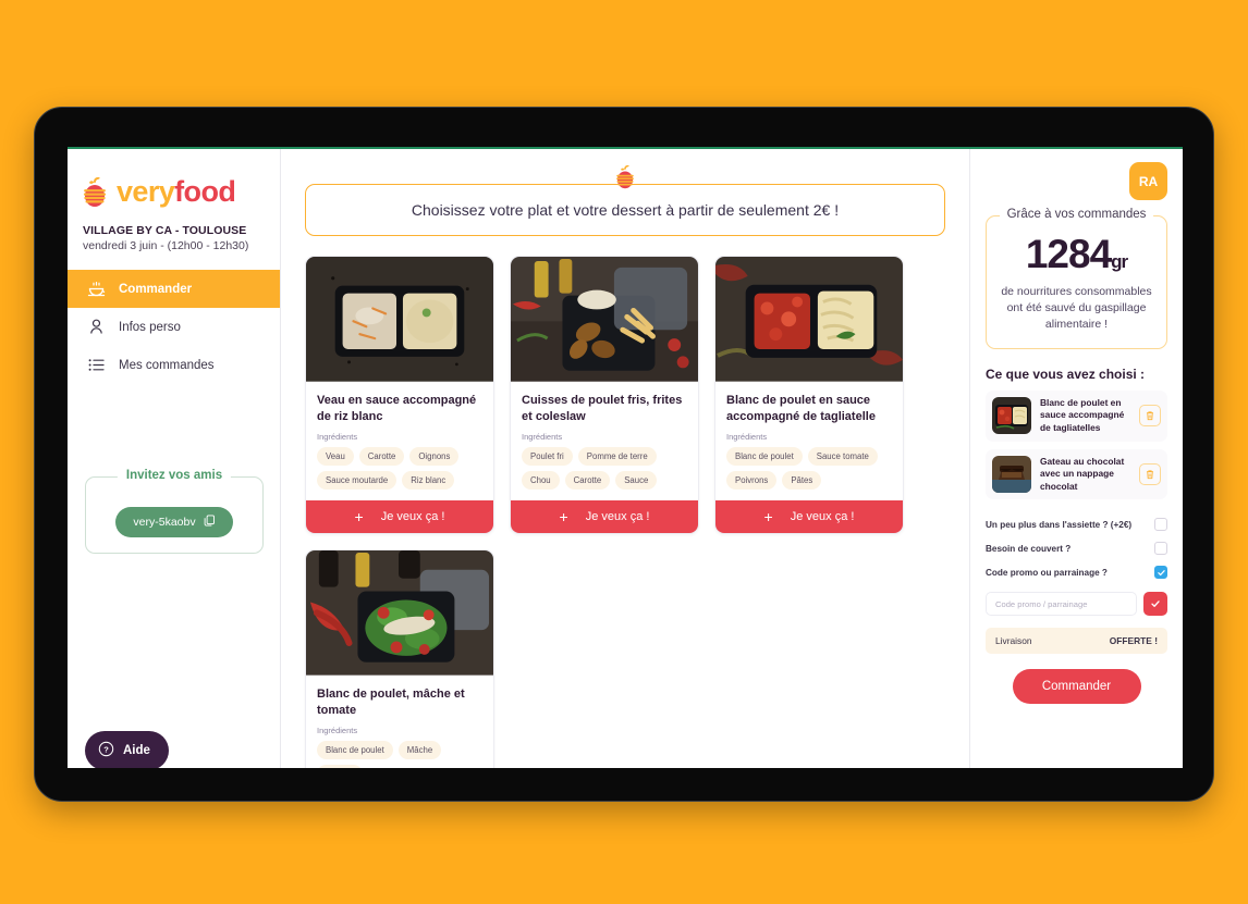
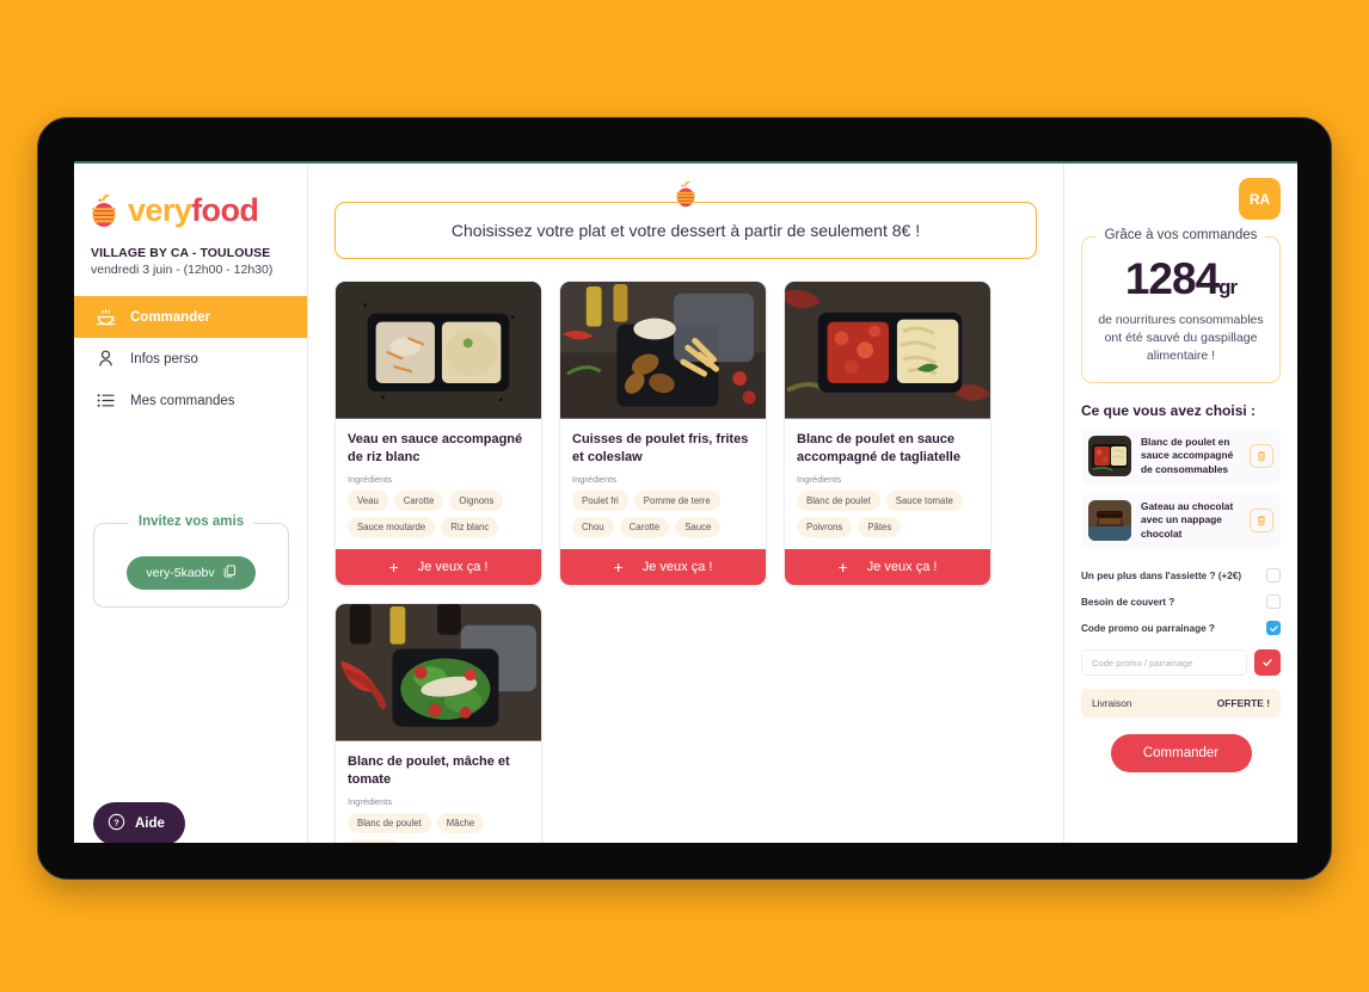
  veryfood
  VILLAGE BY CA - TOULOUSE
  vendredi 3 juin - (12h00 - 12h30)
  Commander
  Infos perso
  Mes commandes
  Invitez vos amis
  very-5kaobv
  ?
  Aide
- Choisissez votre plat et votre dessert à partir de seulement 2€ !
+ Choisissez votre plat et votre dessert à partir de seulement 8€ !
  Veau en sauce accompagné de riz blanc
  Ingrédients
  Veau
  Carotte
  Oignons
  Sauce moutarde
  Riz blanc
  +
  Je veux ça !
  Cuisses de poulet fris, frites et coleslaw
  Ingrédients
  Poulet fri
  Pomme de terre
  Chou
  Carotte
  Sauce
  +
  Je veux ça !
  Blanc de poulet en sauce accompagné de tagliatelle
  Ingrédients
  Blanc de poulet
  Sauce tomate
  Poivrons
  Pâtes
  +
  Je veux ça !
  Blanc de poulet, mâche et tomate
  Ingrédients
  Blanc de poulet
  Mâche
  RA
  Grâce à vos commandes
  1284gr
  de nourritures consommables ont été sauvé du gaspillage alimentaire !
  Ce que vous avez choisi :
- Blanc de poulet en sauce accompagné de tagliatelles
+ Blanc de poulet en sauce accompagné de consommables
  Gateau au chocolat avec un nappage chocolat
  Un peu plus dans l'assiette ? (+2€)
  Besoin de couvert ?
  Code promo ou parrainage ?
  Code promo / parrainage
  Livraison
  OFFERTE !
  Commander
